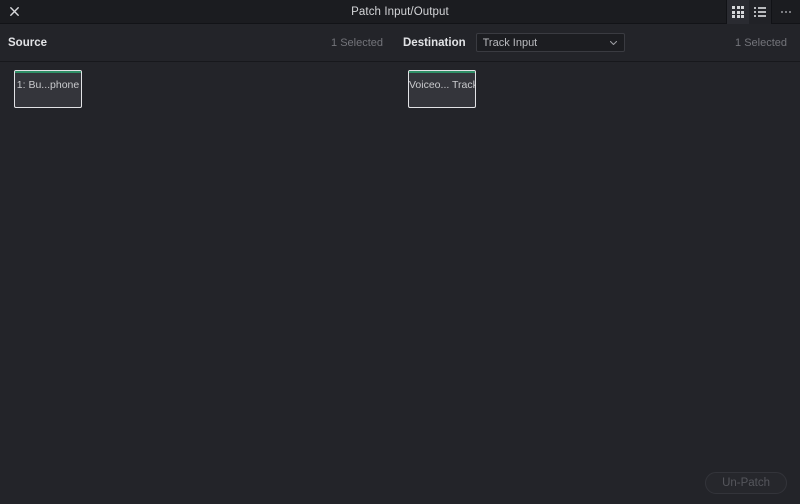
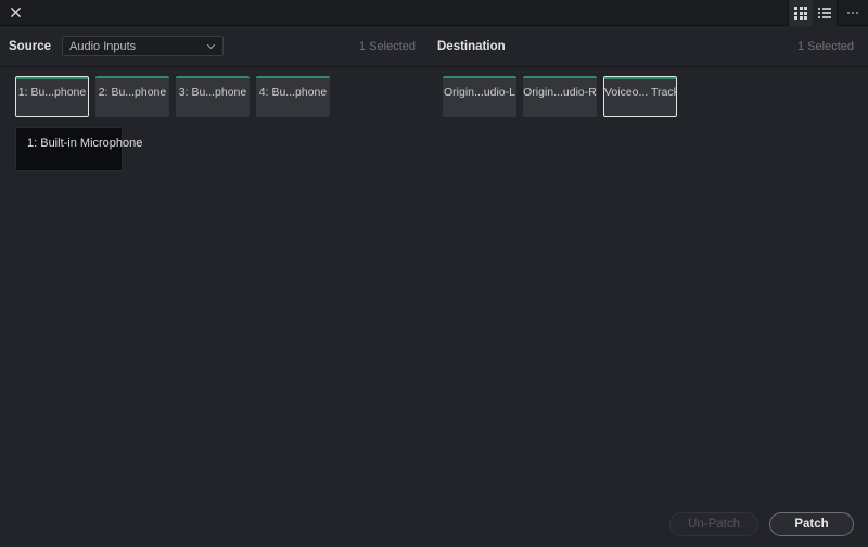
- Patch Input/Output
  Source
+ Audio Inputs
  1 Selected
  Destination
- Track Input
  1 Selected
  1: Bu...phone
+ 2: Bu...phone
+ 3: Bu...phone
+ 4: Bu...phone
+ 1: Built-in Microphone
+ Origin...udio-L
+ Origin...udio-R
  Voiceo... Trac
  Un-Patch
+ Patch
